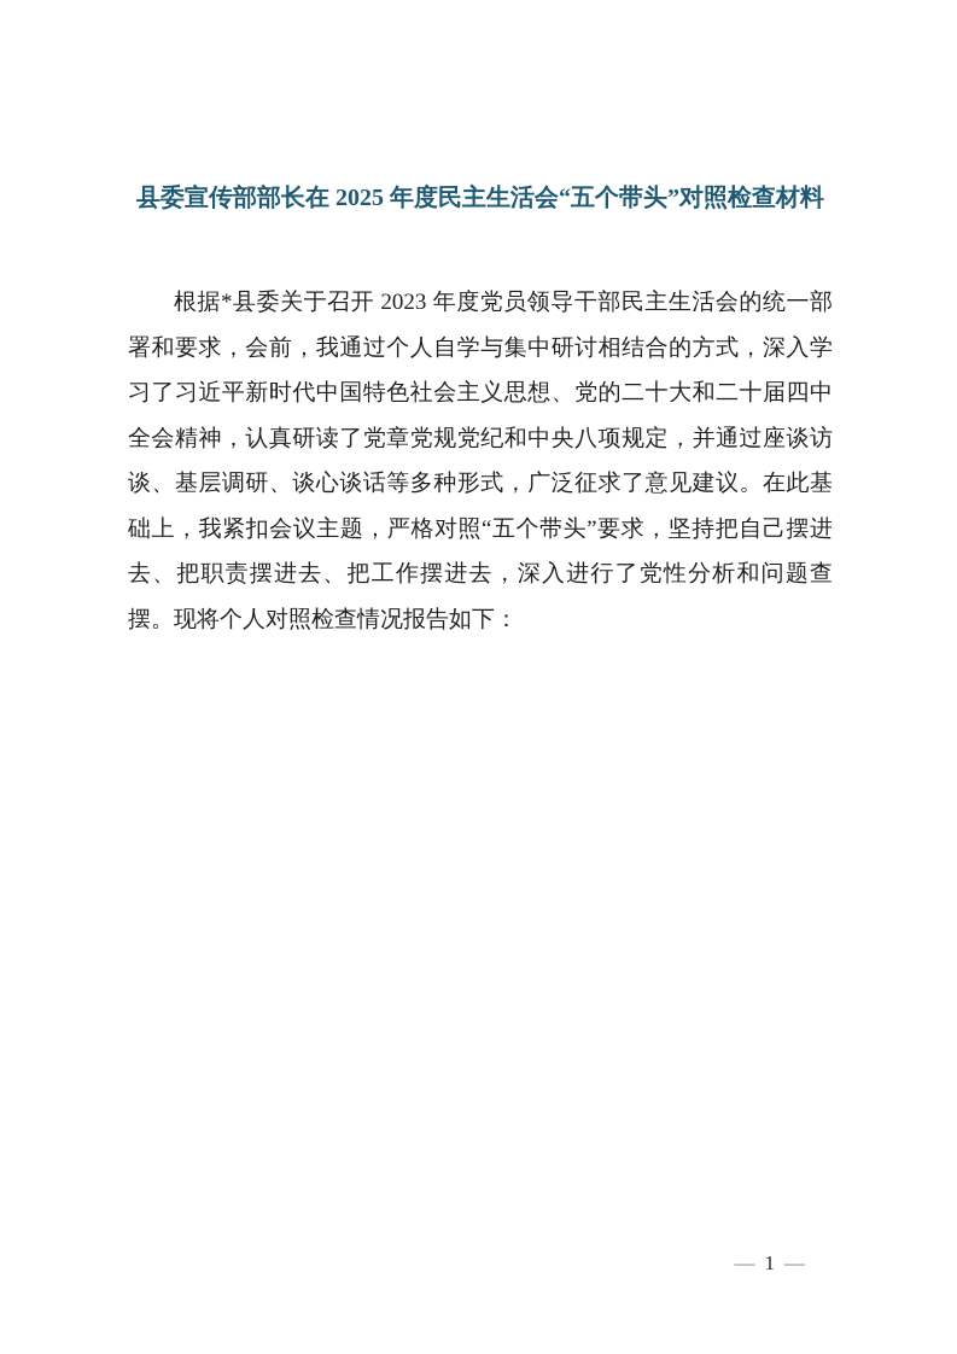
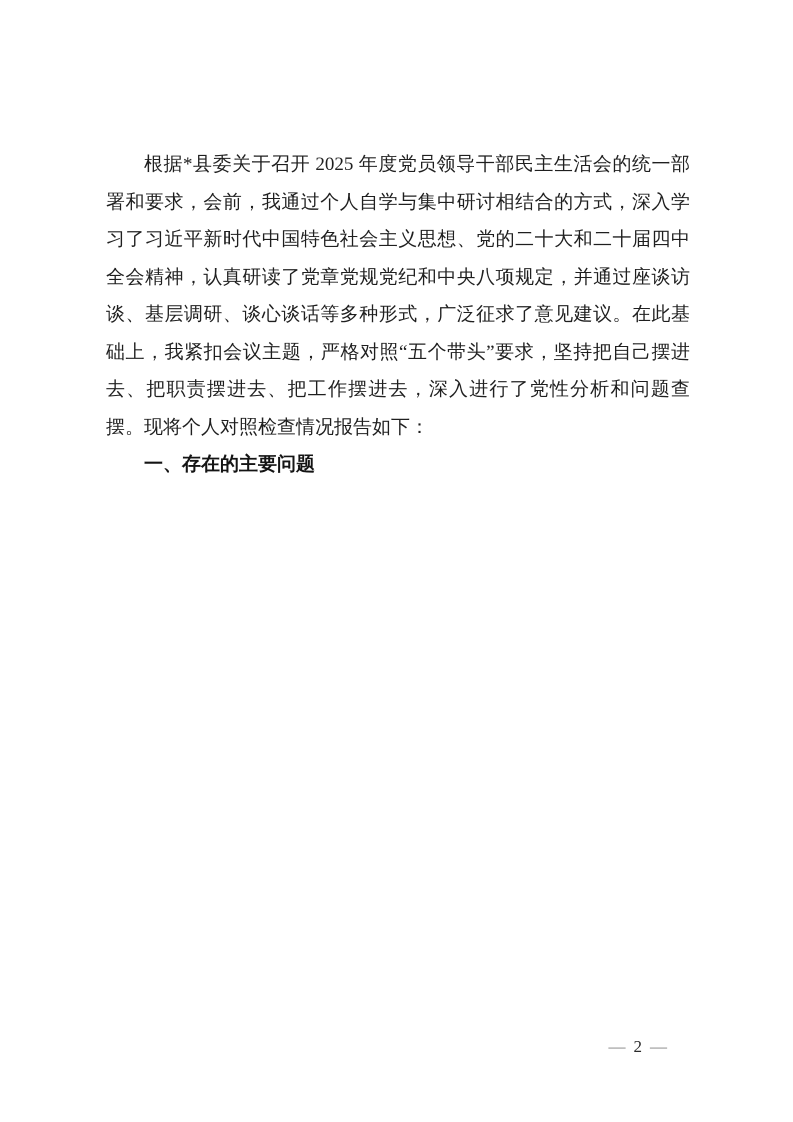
- 县委宣传部部长在 2025 年度民主生活会“五个带头”对照检查材料
- 根据*县委关于召开 2023 年度党员领导干部民主生活会的统一部署和要求，会前，我通过个人自学与集中研讨相结合的方式，深入学习了习近平新时代中国特色社会主义思想、党的二十大和二十届四中全会精神，认真研读了党章党规党纪和中央八项规定，并通过座谈访谈、基层调研、谈心谈话等多种形式，广泛征求了意见建议。在此基础上，我紧扣会议主题，严格对照“五个带头”要求，坚持把自己摆进去、把职责摆进去、把工作摆进去，深入进行了党性分析和问题查摆。现将个人对照检查情况报告如下：
+ 根据*县委关于召开 2025 年度党员领导干部民主生活会的统一部署和要求，会前，我通过个人自学与集中研讨相结合的方式，深入学习了习近平新时代中国特色社会主义思想、党的二十大和二十届四中全会精神，认真研读了党章党规党纪和中央八项规定，并通过座谈访谈、基层调研、谈心谈话等多种形式，广泛征求了意见建议。在此基础上，我紧扣会议主题，严格对照“五个带头”要求，坚持把自己摆进去、把职责摆进去、把工作摆进去，深入进行了党性分析和问题查摆。现将个人对照检查情况报告如下：
+ 一、存在的主要问题
- — 1 —
+ — 2 —
